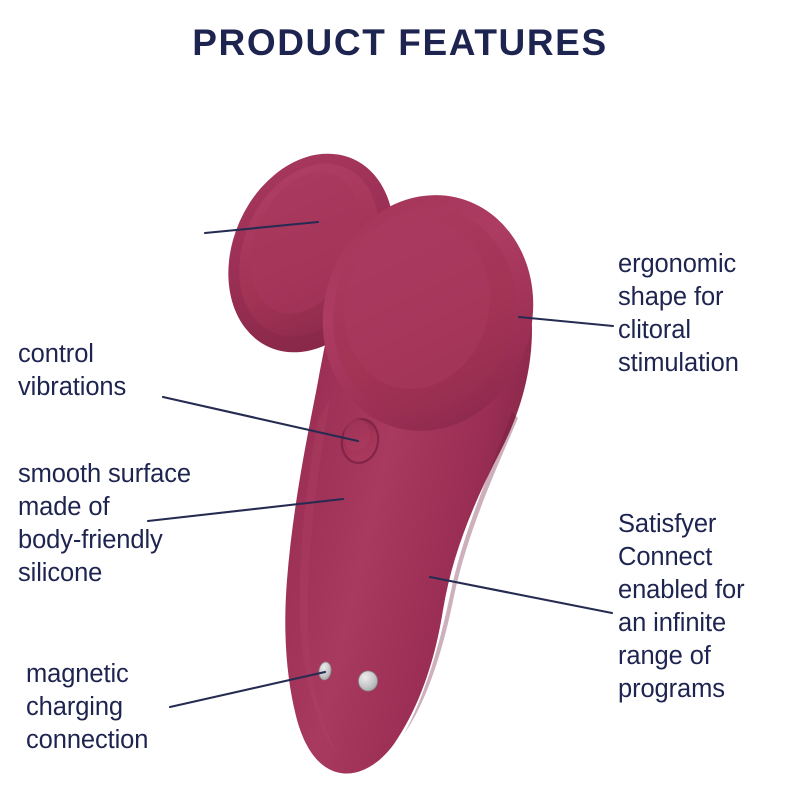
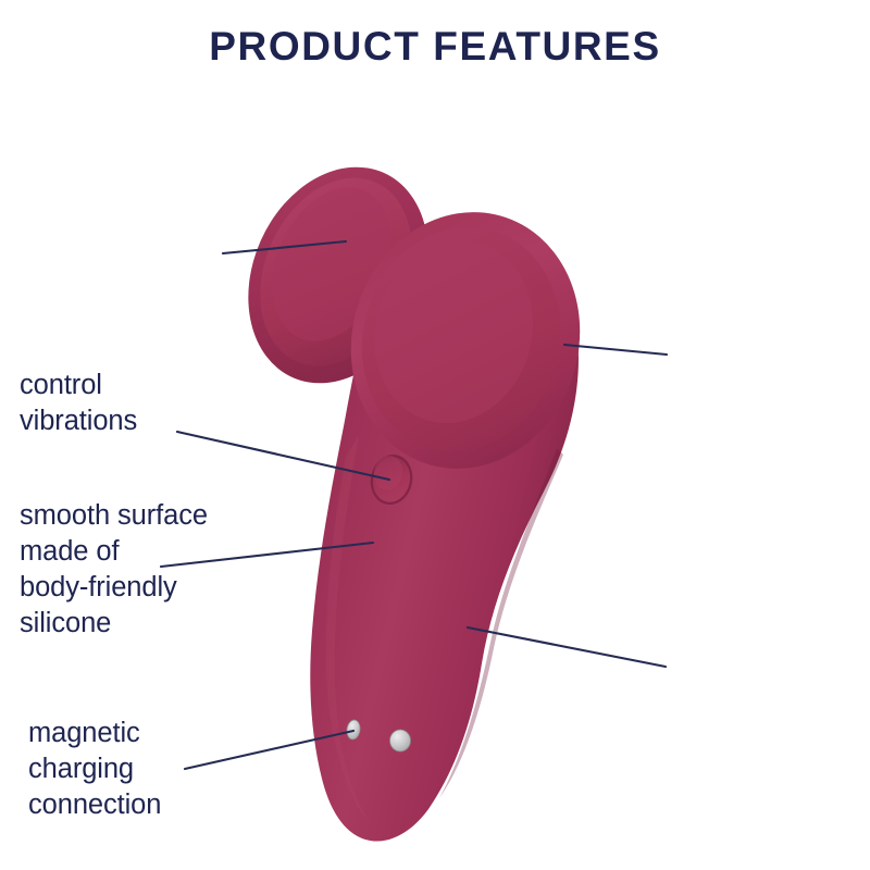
  PRODUCT FEATURES
  control
  vibrations
  smooth surface
  made of
  body-friendly
  silicone
  magnetic
  charging
  connection
- ergonomic
- shape for
- clitoral
- stimulation
- Satisfyer
- Connect
- enabled for
- an infinite
- range of
- programs
